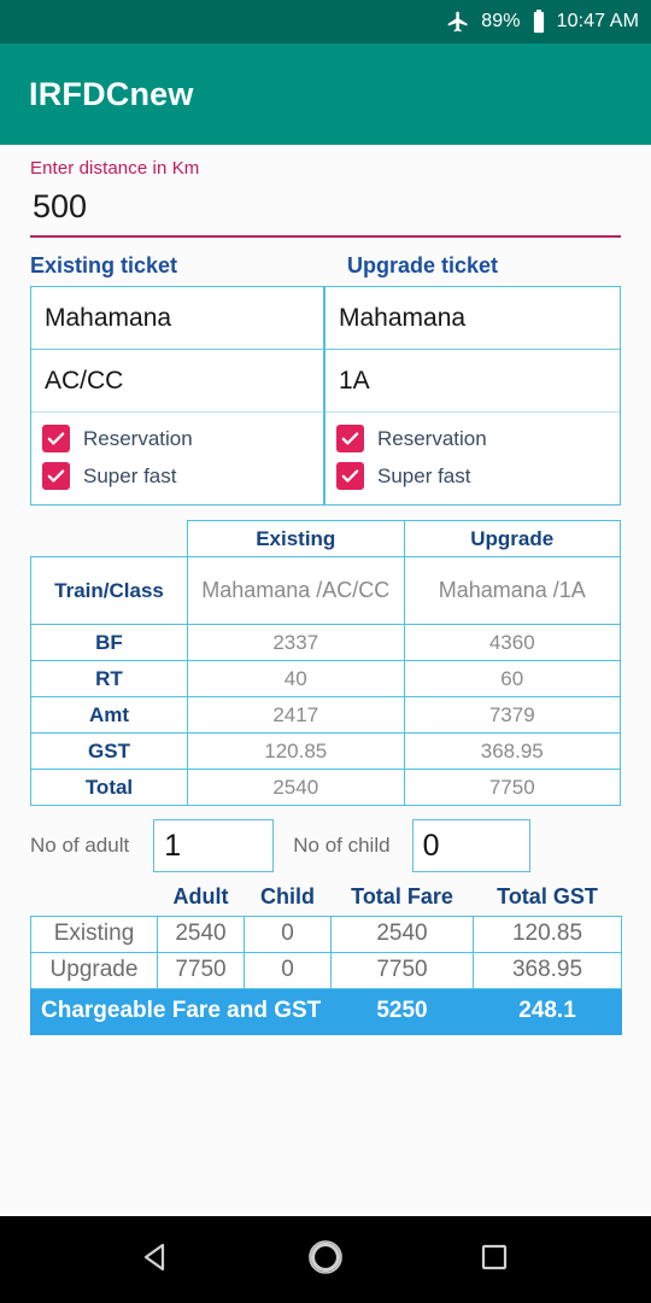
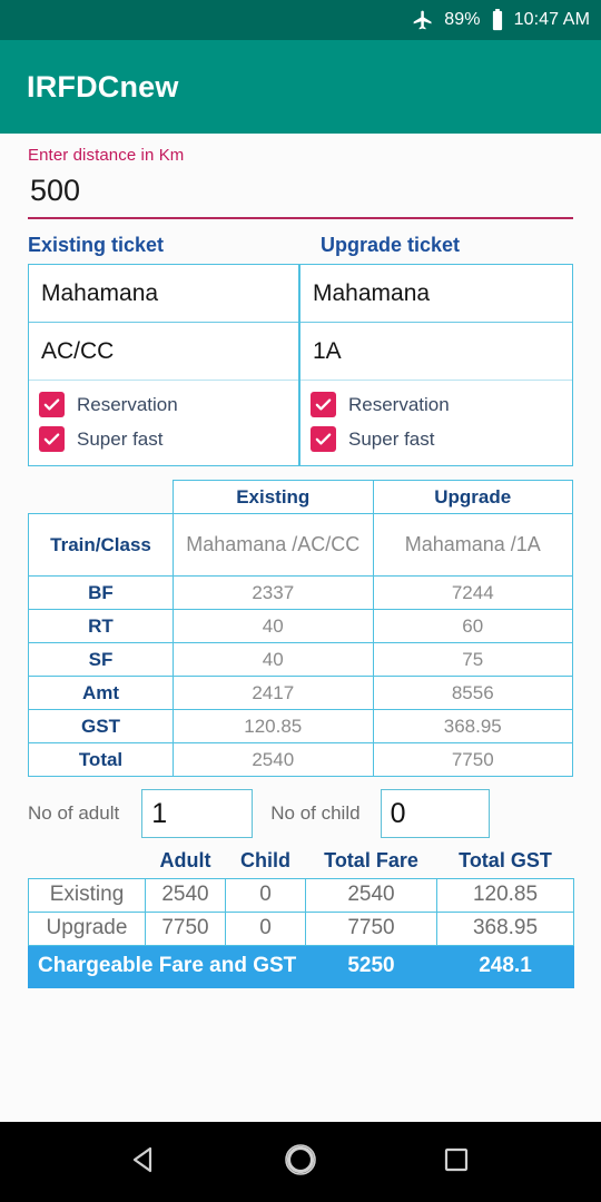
  89%
  10:47 AM
  IRFDCnew
  Enter distance in Km
  500
  Existing ticket
  Upgrade ticket
  Mahamana
  AC/CC
  Reservation
  Super fast
  Mahamana
  1A
  Reservation
  Super fast
  	Existing	Upgrade
  Train/Class	Mahamana /AC/CC	Mahamana /1A
- BF	2337	4360
+ BF	2337	7244
  RT	40	60
+ SF	40	75
- Amt	2417	7379
+ Amt	2417	8556
  GST	120.85	368.95
  Total	2540	7750
  No of adult
  1
  No of child
  0
  	Adult	Child	Total Fare	Total GST
  Existing	2540	0	2540	120.85
  Upgrade	7750	0	7750	368.95
  Chargeable Fare and GST	5250	248.1
